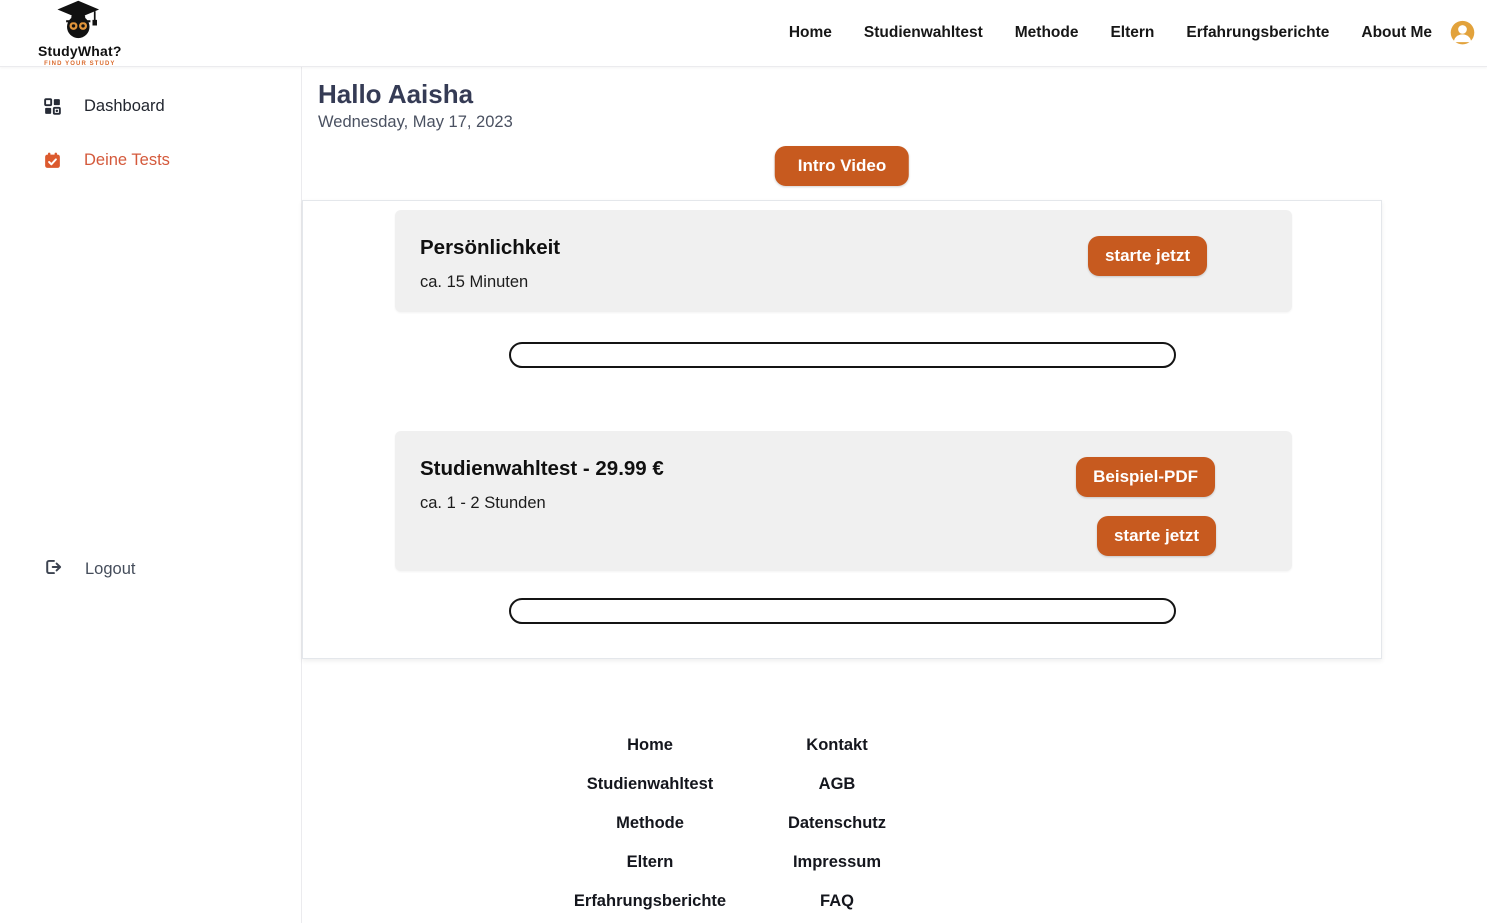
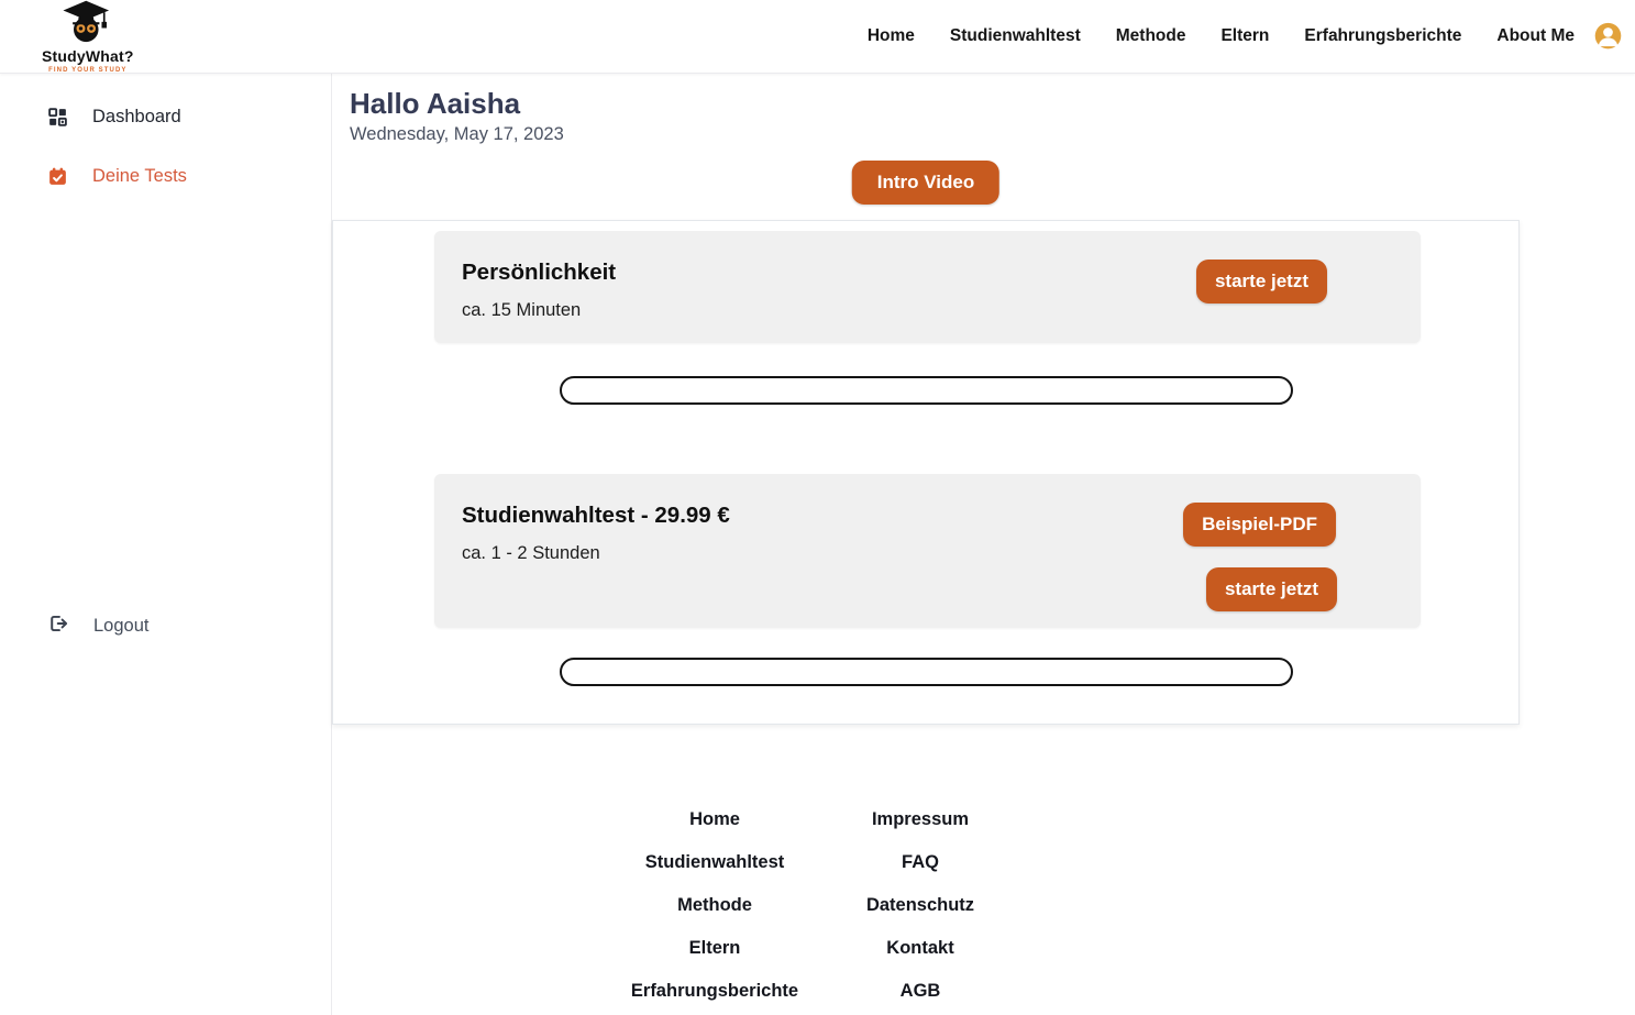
  StudyWhat?
  Home
  Studienwahltest
  Methode
  Eltern
  Erfahrungsberichte
  About Me
  Dashboard
  Deine Tests
  Logout
  Hallo Aaisha
  Wednesday, May 17, 2023
  Intro Video
  Persönlichkeit
  ca. 15 Minuten
  starte jetzt
  Studienwahltest - 29.99 €
  ca. 1 - 2 Stunden
  Beispiel-PDF
  starte jetzt
  Home
  Studienwahltest
  Methode
  Eltern
  Erfahrungsberichte
- Kontakt
+ Impressum
- AGB
+ FAQ
  Datenschutz
- Impressum
+ Kontakt
- FAQ
+ AGB
